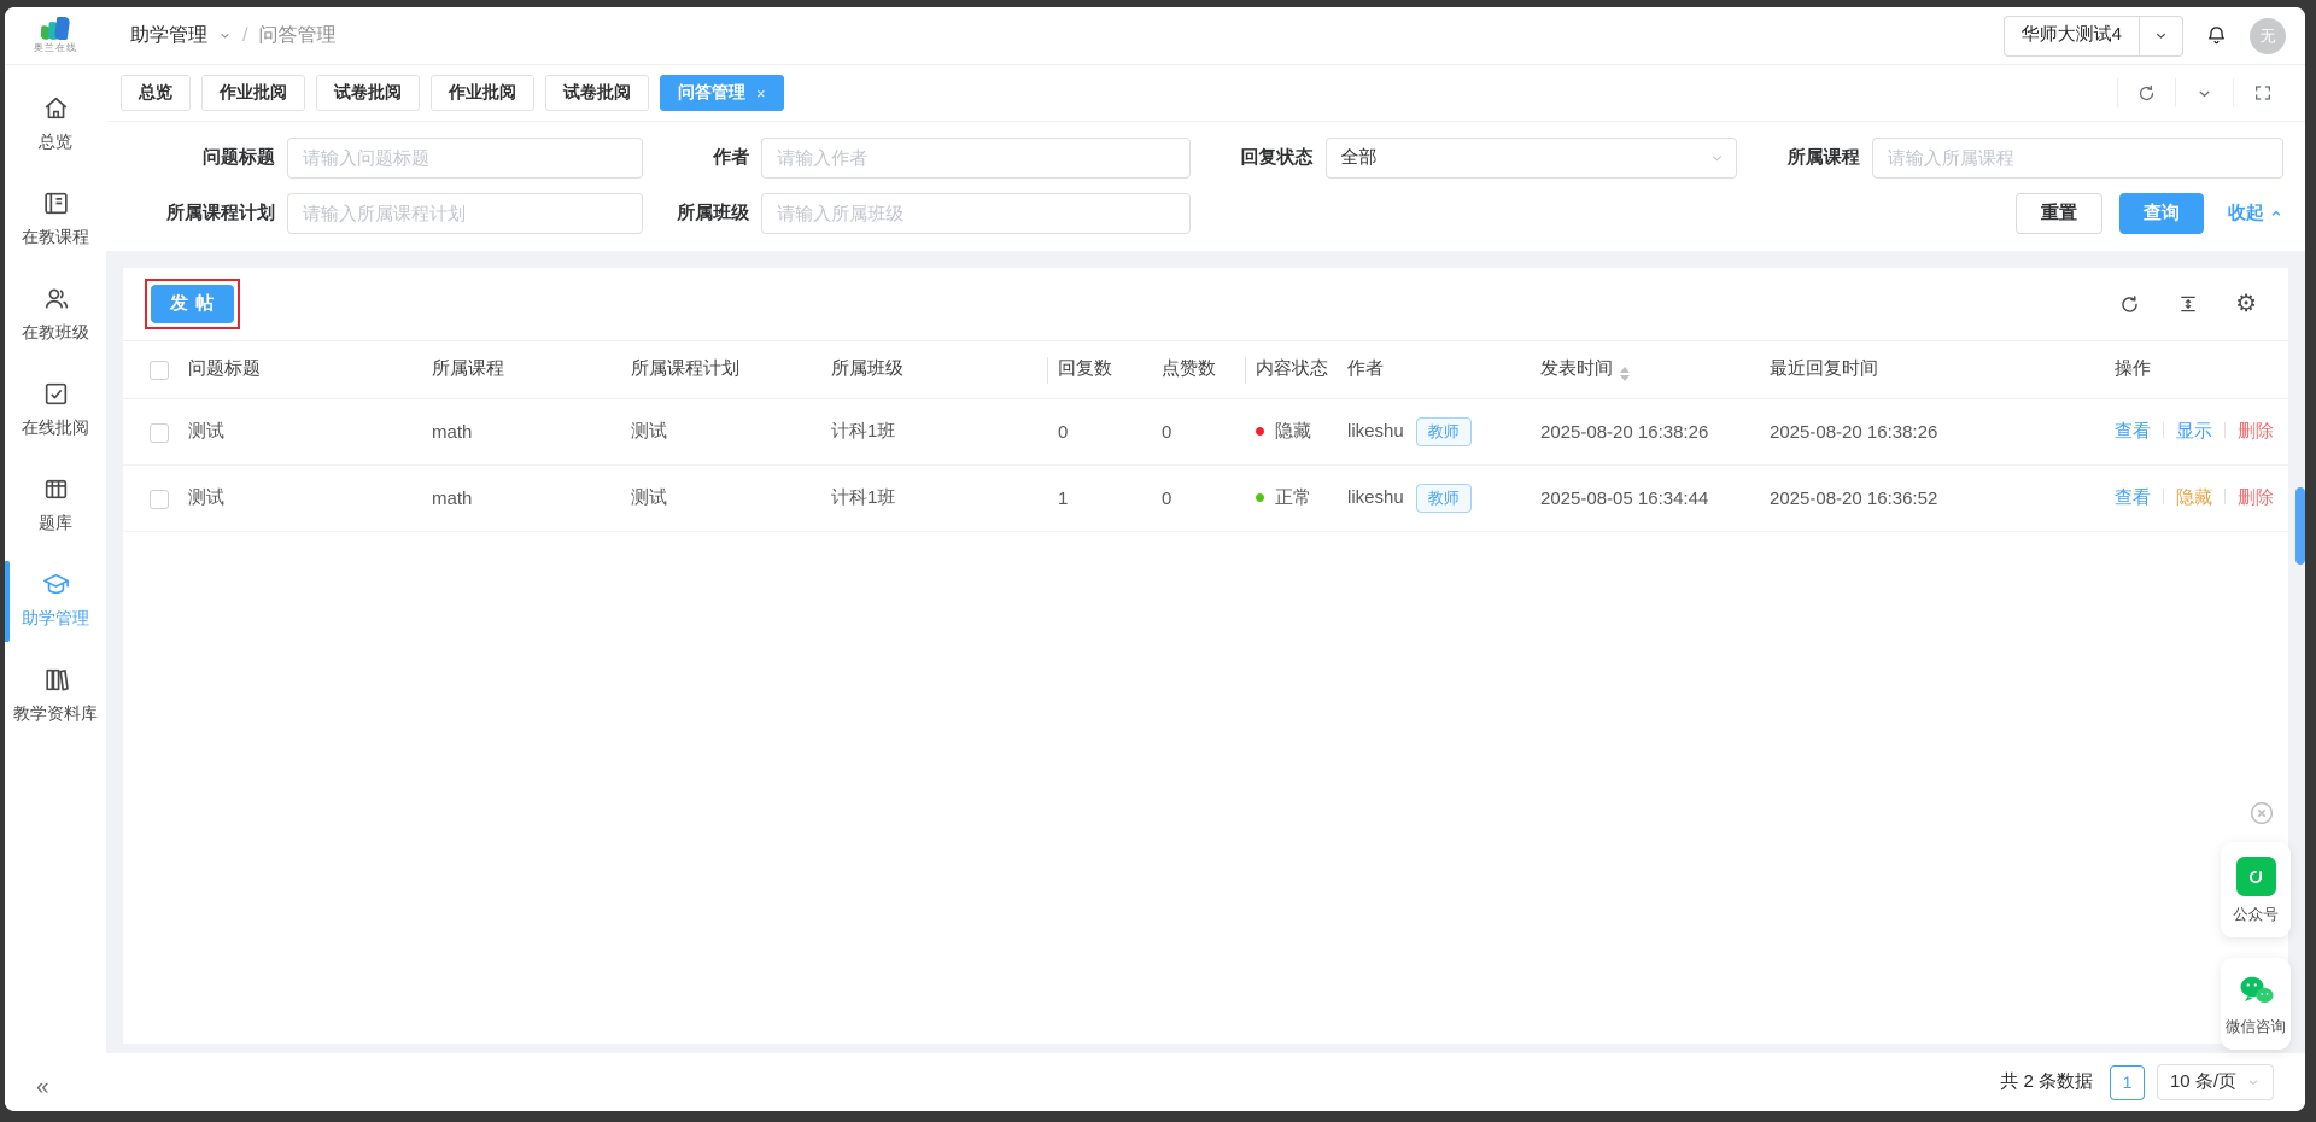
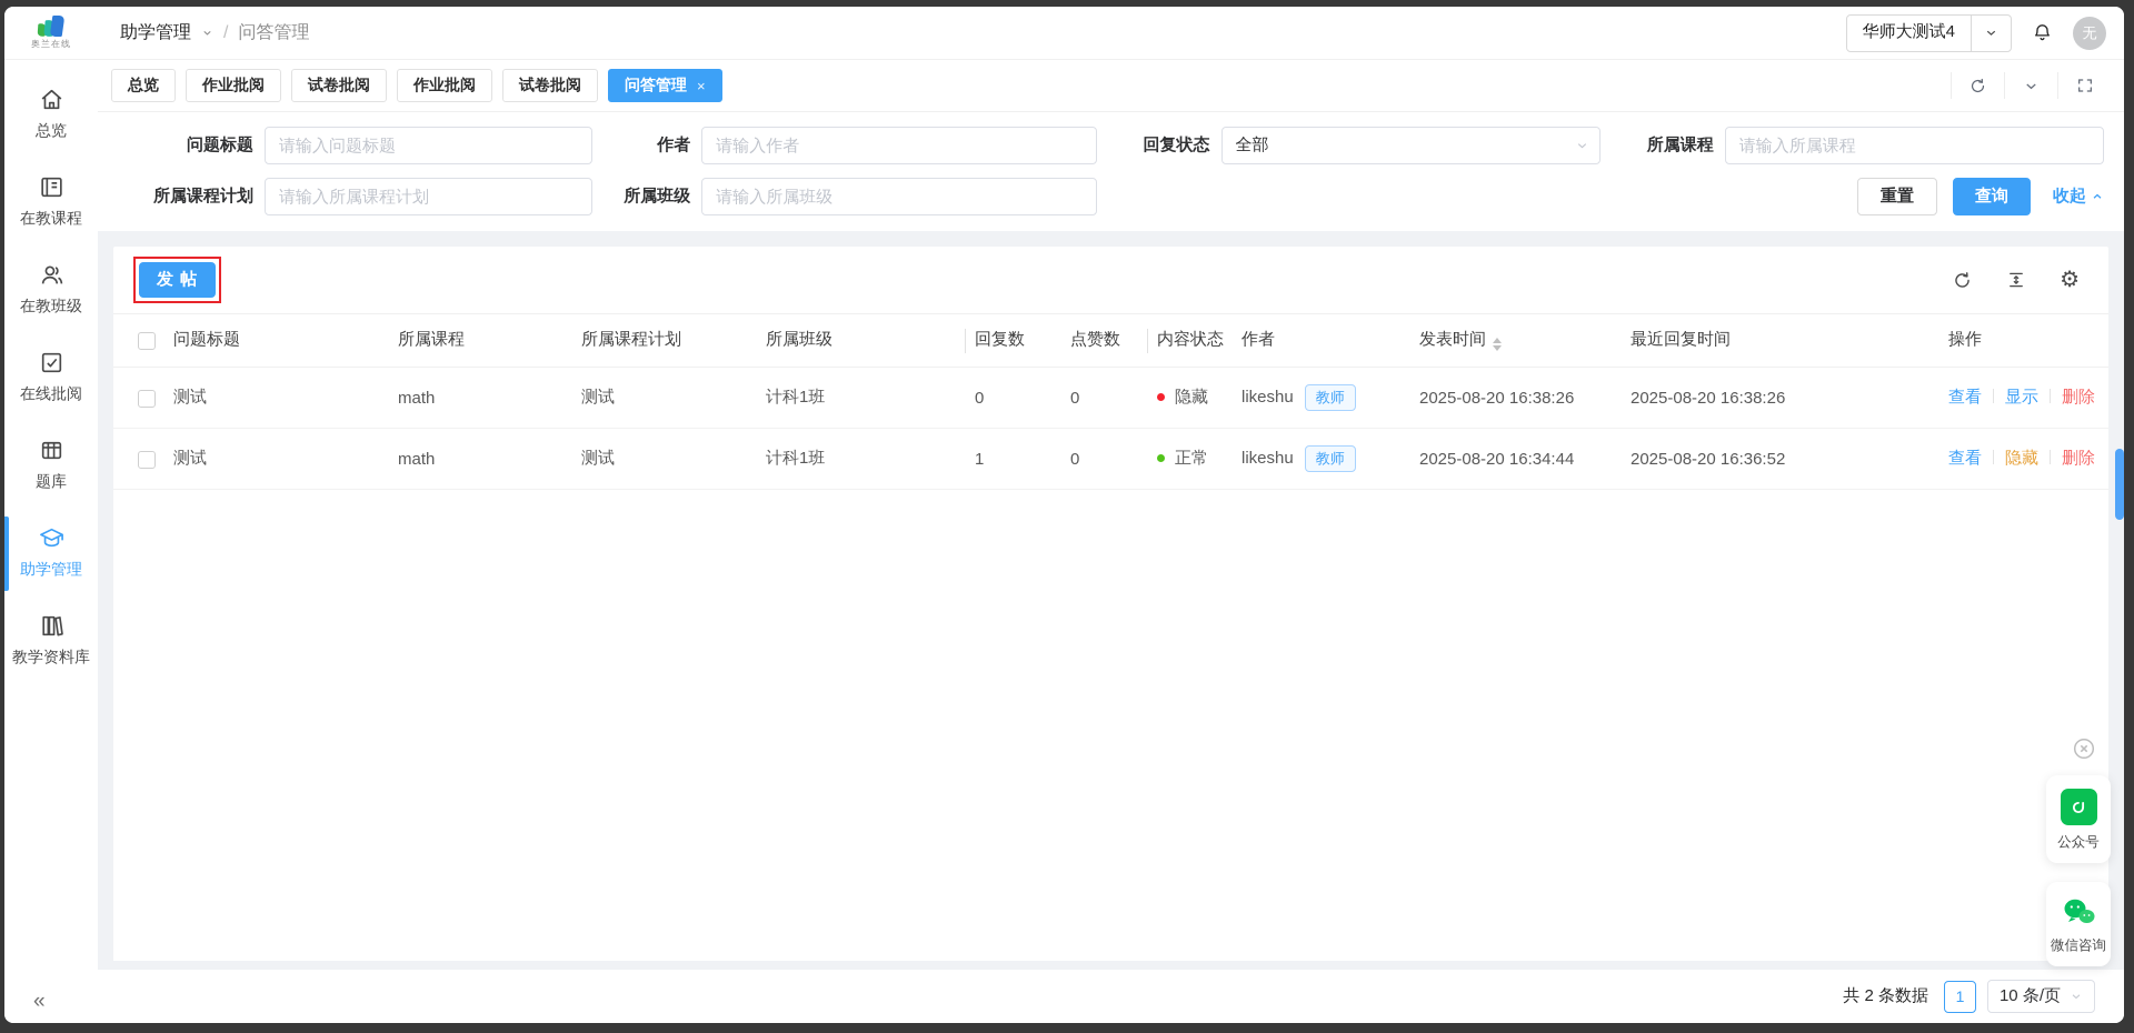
  奥兰在线
  助学管理
  /
  问答管理
  华师大测试4
  无
  总览
  在教课程
  在教班级
  在线批阅
  题库
  助学管理
  教学资料库
  «
  总览
  作业批阅
  试卷批阅
  作业批阅
  试卷批阅
  问答管理
  ×
  问题标题
  请输入问题标题
  作者
  请输入作者
  回复状态
  全部
  所属课程
  请输入所属课程
  所属课程计划
  请输入所属课程计划
  所属班级
  请输入所属班级
  重置
  查询
  收起
  发 帖
  ⚙
  	问题标题	所属课程	所属课程计划	所属班级	回复数	点赞数	内容状态	作者	发表时间	最近回复时间	操作
  	测试	math	测试	计科1班	0	0	隐藏	likeshu 教师	2025-08-20 16:38:26	2025-08-20 16:38:26	查看 显示 删除
- 	测试	math	测试	计科1班	1	0	正常	likeshu 教师	2025-08-05 16:34:44	2025-08-20 16:36:52	查看 隐藏 删除
+ 	测试	math	测试	计科1班	1	0	正常	likeshu 教师	2025-08-20 16:34:44	2025-08-20 16:36:52	查看 隐藏 删除
  共 2 条数据
  1
  10 条/页
  公众号
  微信咨询
